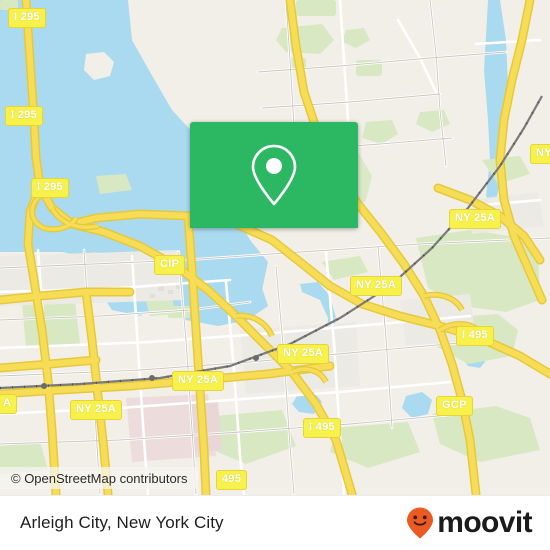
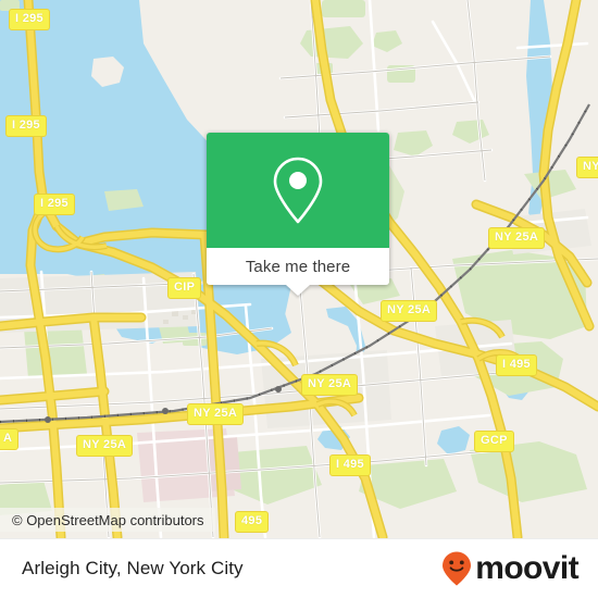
  I 295
  I 295
  I 295
  CIP
  NY
  NY 25A
  NY 25A
  NY 25A
  NY 25A
  A
  NY 25A
  I 495
  GCP
  I 495
  495
+ Take me there
  © OpenStreetMap contributors
  Arleigh City, New York City
  moovit
